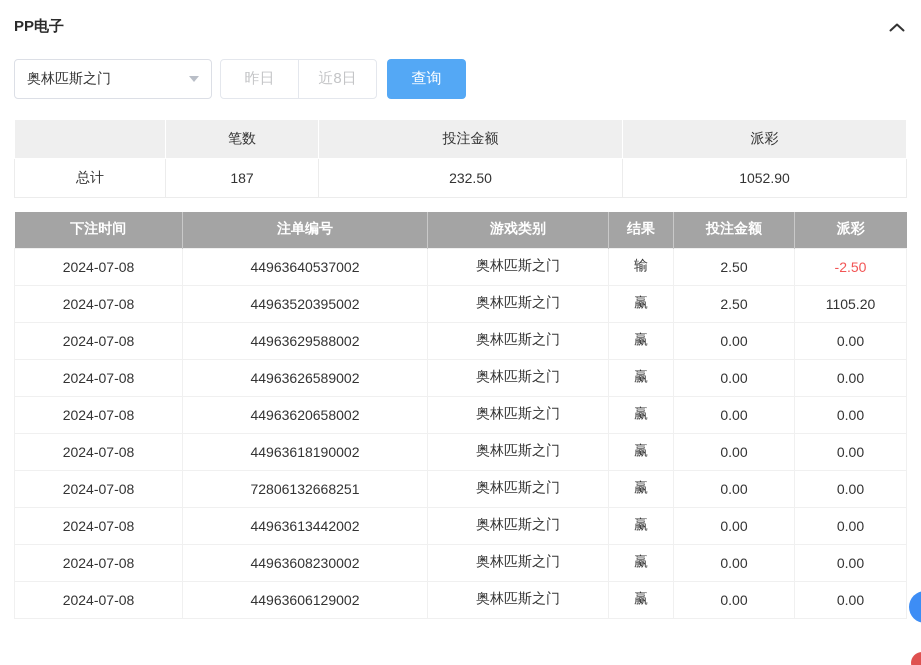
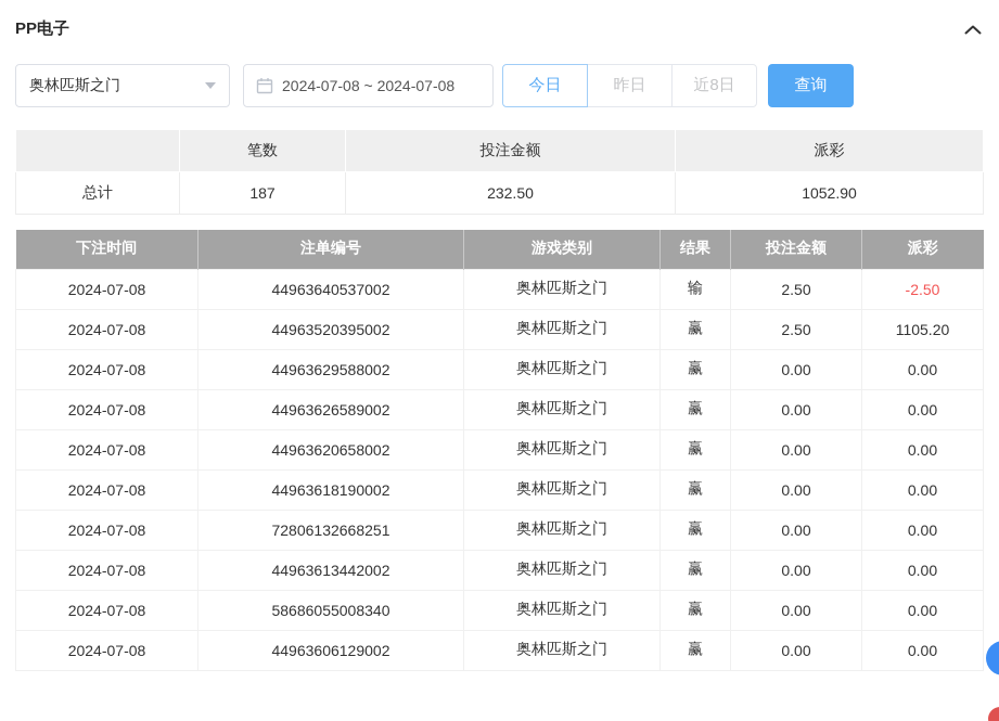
  PP电子
  奥林匹斯之门
+ 2024-07-08 ~ 2024-07-08
+ 今日
  昨日
  近8日
  查询
  	笔数	投注金额	派彩
  总计	187	232.50	1052.90
  下注时间	注单编号	游戏类别	结果	投注金额	派彩
  2024-07-08	44963640537002	奥林匹斯之门	输	2.50	-2.50
  2024-07-08	44963520395002	奥林匹斯之门	赢	2.50	1105.20
  2024-07-08	44963629588002	奥林匹斯之门	赢	0.00	0.00
  2024-07-08	44963626589002	奥林匹斯之门	赢	0.00	0.00
  2024-07-08	44963620658002	奥林匹斯之门	赢	0.00	0.00
  2024-07-08	44963618190002	奥林匹斯之门	赢	0.00	0.00
  2024-07-08	72806132668251	奥林匹斯之门	赢	0.00	0.00
  2024-07-08	44963613442002	奥林匹斯之门	赢	0.00	0.00
- 2024-07-08	44963608230002	奥林匹斯之门	赢	0.00	0.00
+ 2024-07-08	58686055008340	奥林匹斯之门	赢	0.00	0.00
  2024-07-08	44963606129002	奥林匹斯之门	赢	0.00	0.00
